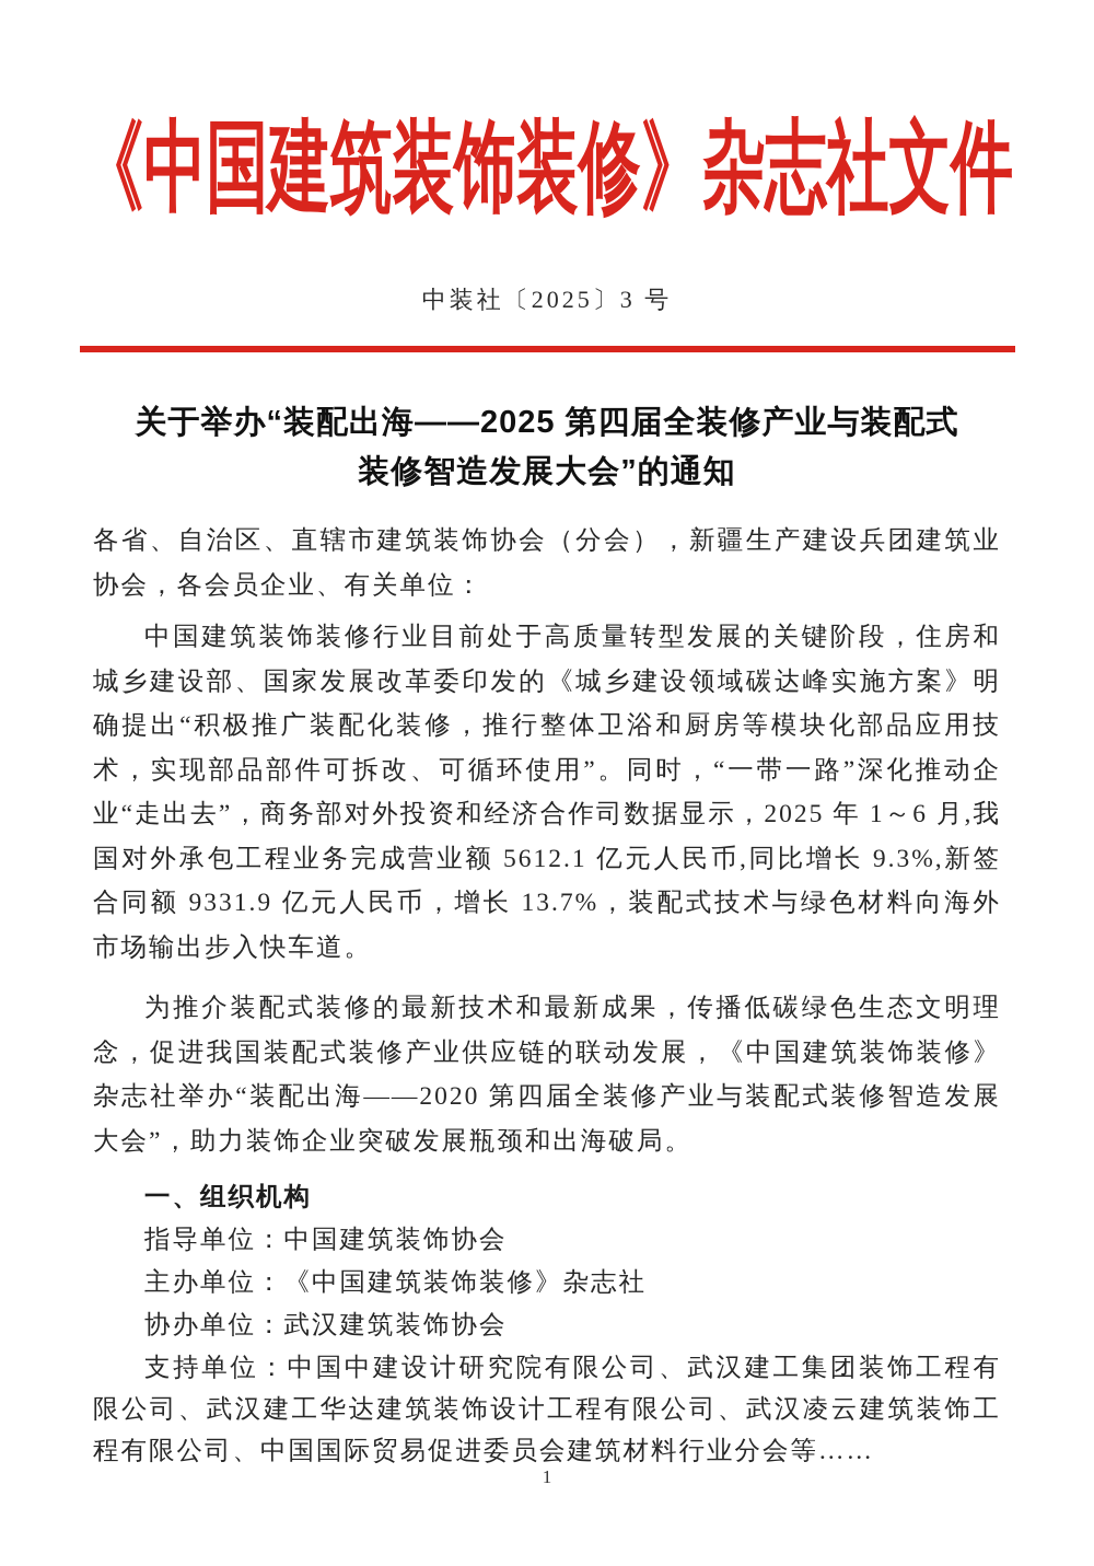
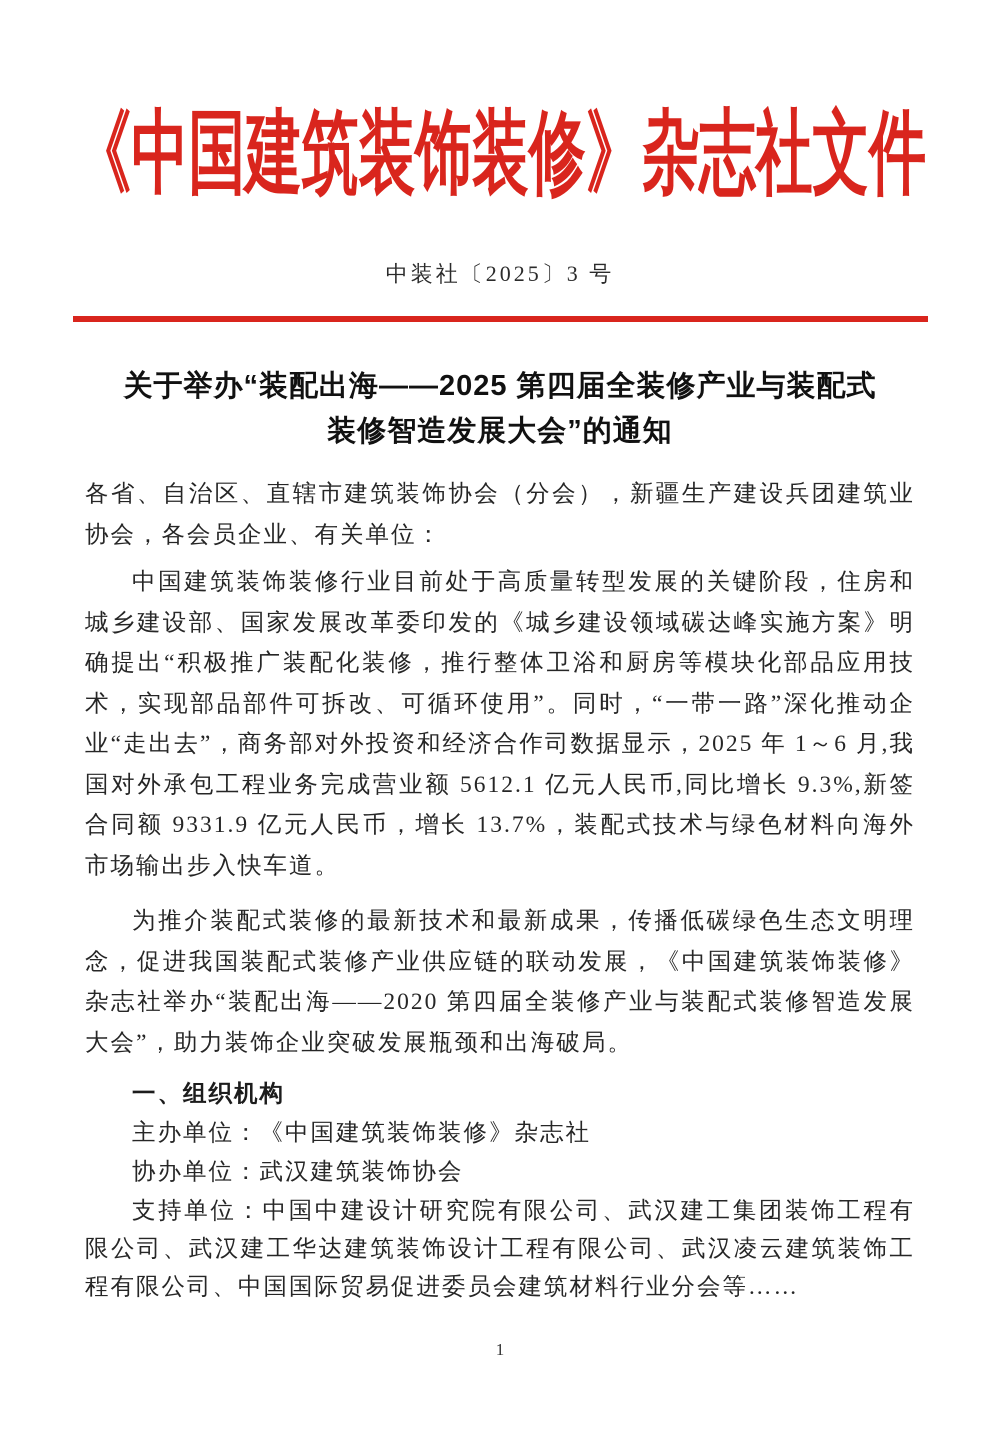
  《中国建筑装饰装修》杂志社文件
  中装社〔2025〕3 号
  关于举办“装配出海——2025 第四届全装修产业与装配式
  装修智造发展大会”的通知
  各省、自治区、直辖市建筑装饰协会（分会），新疆生产建设兵团建筑业协会，各会员企业、有关单位：
  中国建筑装饰装修行业目前处于高质量转型发展的关键阶段，住房和城乡建设部、国家发展改革委印发的《城乡建设领域碳达峰实施方案》明确提出“积极推广装配化装修，推行整体卫浴和厨房等模块化部品应用技术，实现部品部件可拆改、可循环使用”。同时，“一带一路”深化推动企业“走出去”，商务部对外投资和经济合作司数据显示，2025 年 1～6 月,我国对外承包工程业务完成营业额 5612.1 亿元人民币,同比增长 9.3%,新签合同额 9331.9 亿元人民币，增长 13.7%，装配式技术与绿色材料向海外市场输出步入快车道。
  为推介装配式装修的最新技术和最新成果，传播低碳绿色生态文明理念，促进我国装配式装修产业供应链的联动发展，《中国建筑装饰装修》杂志社举办“装配出海——2020 第四届全装修产业与装配式装修智造发展大会”，助力装饰企业突破发展瓶颈和出海破局。
  一、组织机构
- 指导单位：中国建筑装饰协会
  主办单位：《中国建筑装饰装修》杂志社
  协办单位：武汉建筑装饰协会
  支持单位：中国中建设计研究院有限公司、武汉建工集团装饰工程有限公司、武汉建工华达建筑装饰设计工程有限公司、武汉凌云建筑装饰工程有限公司、中国国际贸易促进委员会建筑材料行业分会等……
  1
